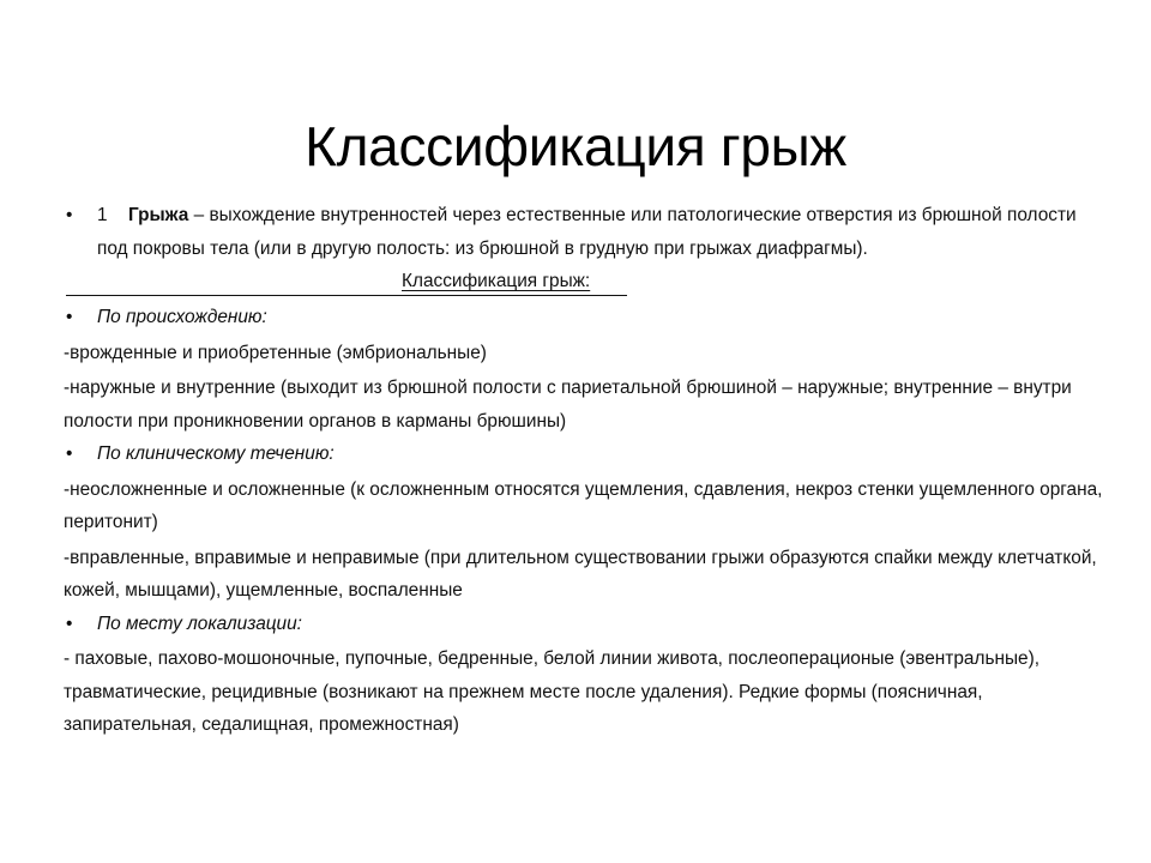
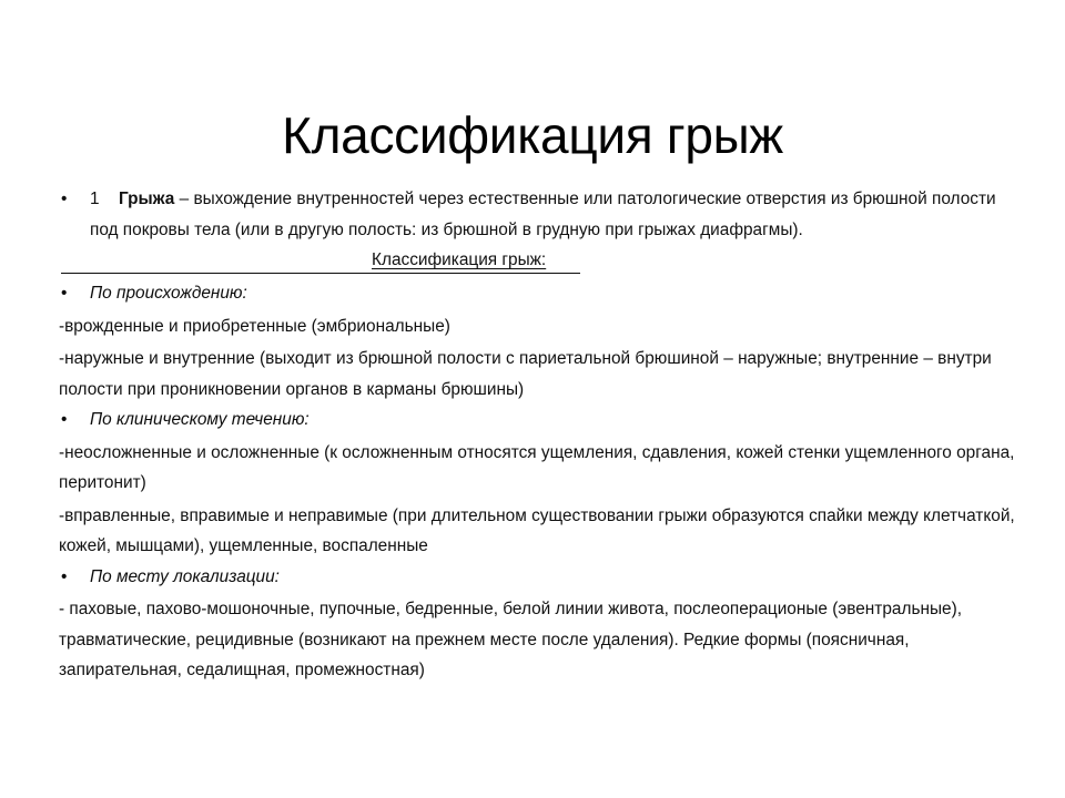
  Классификация грыж
  •
  1 Грыжа – выхождение внутренностей через естественные или патологические отверстия из брюшной полости под покровы тела (или в другую полость: из брюшной в грудную при грыжах диафрагмы).
  Классификация грыж:
  •
  По происхождению:
  -врожденные и приобретенные (эмбриональные)
  -наружные и внутренние (выходит из брюшной полости с париетальной брюшиной – наружные; внутренние – внутри полости при проникновении органов в карманы брюшины)
  •
  По клиническому течению:
- -неосложненные и осложненные (к осложненным относятся ущемления, сдавления, некроз стенки ущемленного органа, перитонит)
+ -неосложненные и осложненные (к осложненным относятся ущемления, сдавления, кожей стенки ущемленного органа, перитонит)
  -вправленные, вправимые и неправимые (при длительном существовании грыжи образуются спайки между клетчаткой, кожей, мышцами), ущемленные, воспаленные
  •
  По месту локализации:
  - паховые, пахово-мошоночные, пупочные, бедренные, белой линии живота, послеоперационые (эвентральные), травматические, рецидивные (возникают на прежнем месте после удаления). Редкие формы (поясничная, запирательная, седалищная, промежностная)
